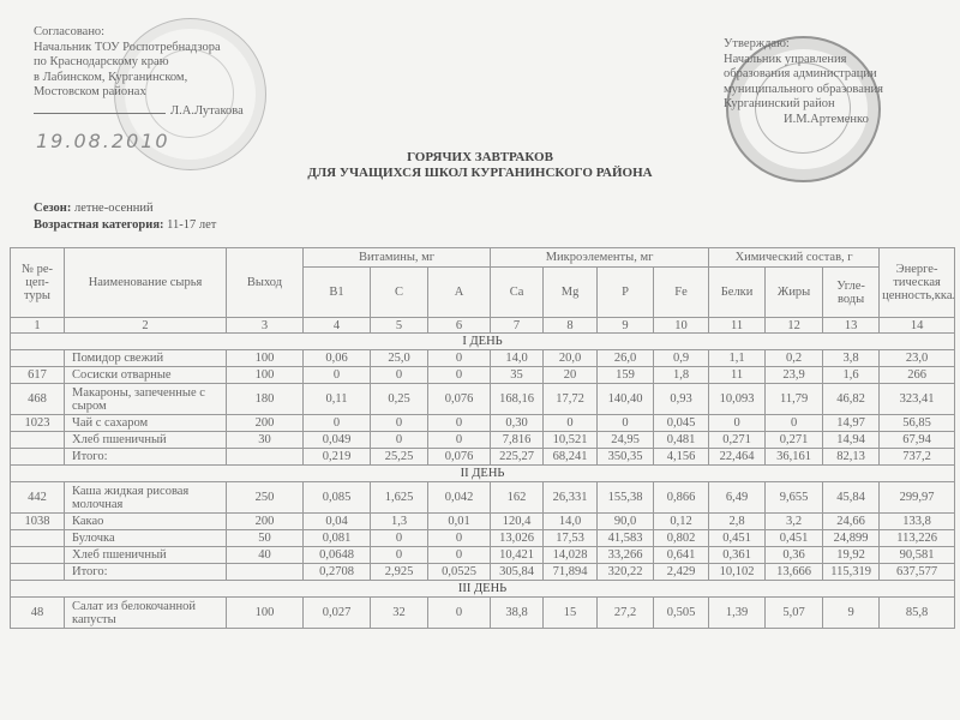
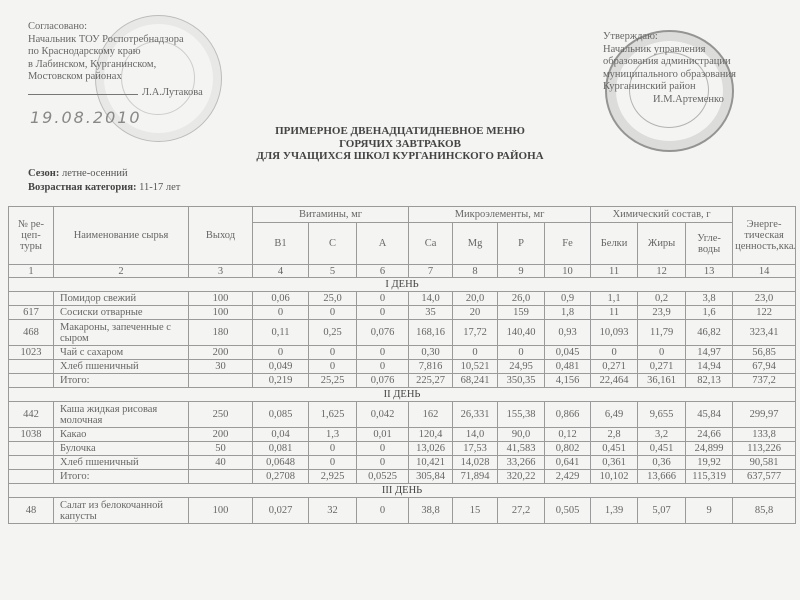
  Согласовано:
  Начальник ТОУ Роспотребнадзора
  по Краснодарскому краю
  в Лабинском, Курганинском,
  Мостовском районах
  Л.А.Лутакова
  19.08.2010
  Утверждаю:
  Начальник управления
  образования администрации
  муниципального образования
  Курганинский район
  И.М.Артеменко
+ ПРИМЕРНОЕ ДВЕНАДЦАТИДНЕВНОЕ МЕНЮ
  ГОРЯЧИХ ЗАВТРАКОВ
  ДЛЯ УЧАЩИХСЯ ШКОЛ КУРГАНИНСКОГО РАЙОНА
  Сезон: летне-осенний
  Возрастная категория: 11-17 лет
  № ре-цеп-туры	Наименование сырья	Выход	Витамины, мг	Микроэлементы, мг	Химический состав, г	Энерге-тическая ценность,кка
  B1	C	A	Ca	Mg	P	Fe	Белки	Жиры	Угле-воды
  1	2	3	4	5	6	7	8	9	10	11	12	13	14
  I ДЕНЬ
  	Помидор свежий	100	0,06	25,0	0	14,0	20,0	26,0	0,9	1,1	0,2	3,8	23,0
- 617	Сосиски отварные	100	0	0	0	35	20	159	1,8	11	23,9	1,6	266
+ 617	Сосиски отварные	100	0	0	0	35	20	159	1,8	11	23,9	1,6	122
  468	Макароны, запеченные с сыром	180	0,11	0,25	0,076	168,16	17,72	140,40	0,93	10,093	11,79	46,82	323,41
  1023	Чай с сахаром	200	0	0	0	0,30	0	0	0,045	0	0	14,97	56,85
  	Хлеб пшеничный	30	0,049	0	0	7,816	10,521	24,95	0,481	0,271	0,271	14,94	67,94
  	Итого:		0,219	25,25	0,076	225,27	68,241	350,35	4,156	22,464	36,161	82,13	737,2
  II ДЕНЬ
  442	Каша жидкая рисовая молочная	250	0,085	1,625	0,042	162	26,331	155,38	0,866	6,49	9,655	45,84	299,97
  1038	Какао	200	0,04	1,3	0,01	120,4	14,0	90,0	0,12	2,8	3,2	24,66	133,8
  	Булочка	50	0,081	0	0	13,026	17,53	41,583	0,802	0,451	0,451	24,899	113,226
  	Хлеб пшеничный	40	0,0648	0	0	10,421	14,028	33,266	0,641	0,361	0,36	19,92	90,581
  	Итого:		0,2708	2,925	0,0525	305,84	71,894	320,22	2,429	10,102	13,666	115,319	637,577
  III ДЕНЬ
  48	Салат из белокочанной капусты	100	0,027	32	0	38,8	15	27,2	0,505	1,39	5,07	9	85,8
